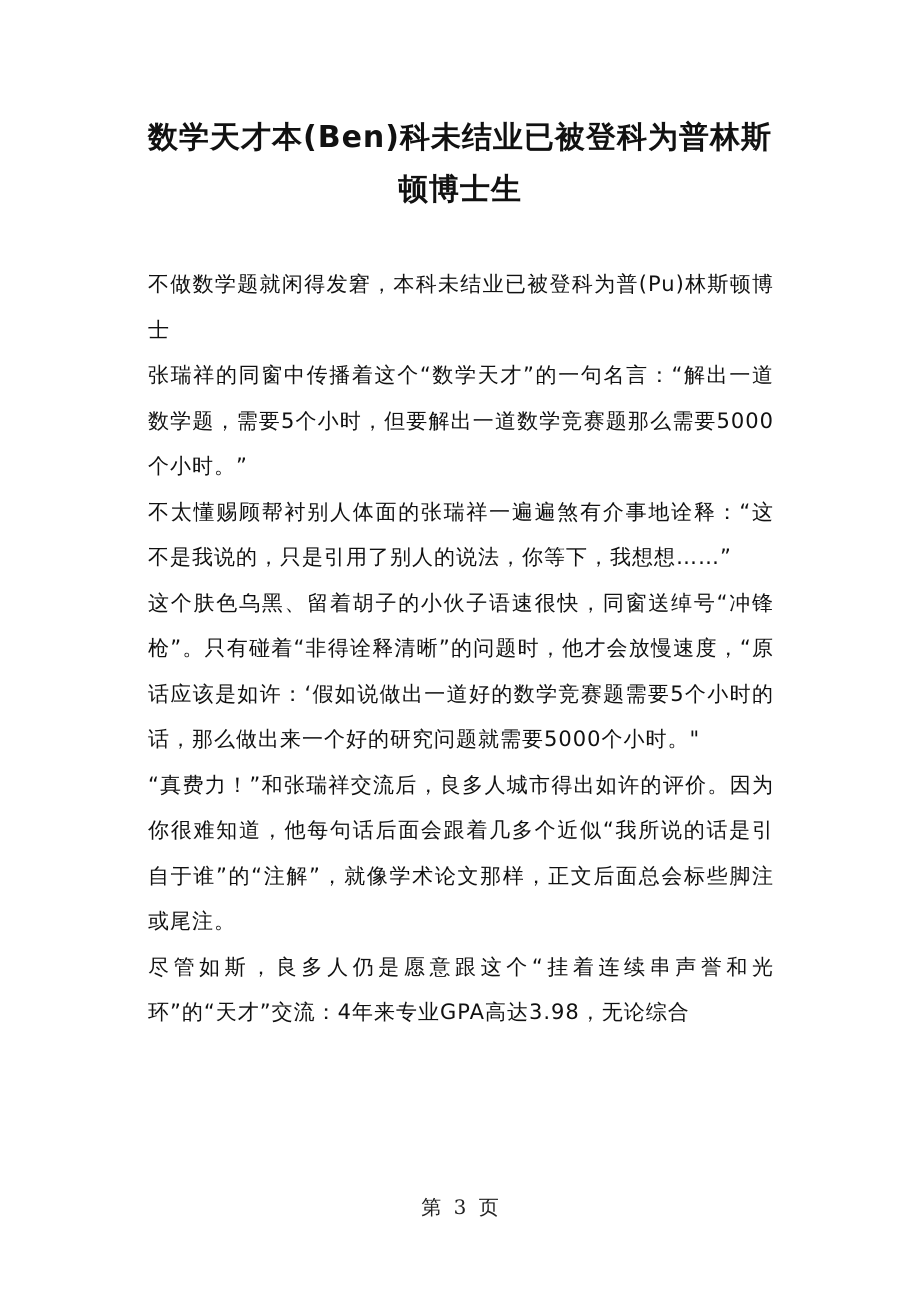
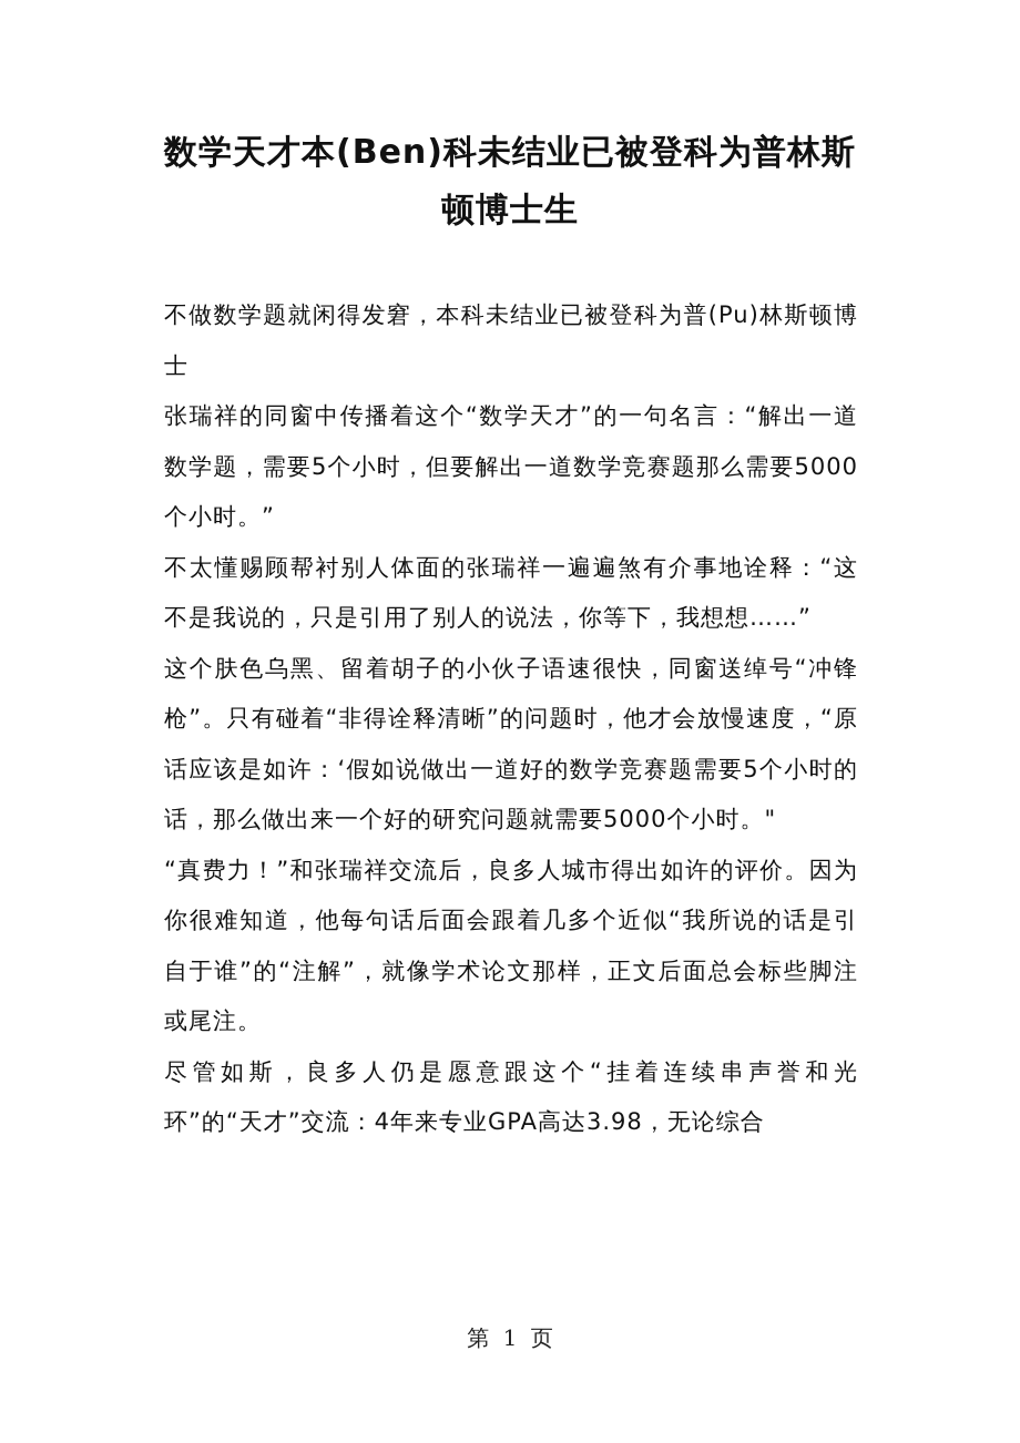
  数学天才本(Ben)科未结业已被登科为普林斯顿博士生
  不做数学题就闲得发窘，本科未结业已被登科为普(Pu)林斯顿博士
  张瑞祥的同窗中传播着这个“数学天才”的一句名言：“解出一道数学题，需要5个小时，但要解出一道数学竞赛题那么需要5000个小时。”
  不太懂赐顾帮衬别人体面的张瑞祥一遍遍煞有介事地诠释：“这不是我说的，只是引用了别人的说法，你等下，我想想……”
  这个肤色乌黑、留着胡子的小伙子语速很快，同窗送绰号“冲锋枪”。只有碰着“非得诠释清晰”的问题时，他才会放慢速度，“原话应该是如许：‘假如说做出一道好的数学竞赛题需要5个小时的话，那么做出来一个好的研究问题就需要5000个小时。"
  “真费力！”和张瑞祥交流后，良多人城市得出如许的评价。因为你很难知道，他每句话后面会跟着几多个近似“我所说的话是引自于谁”的“注解”，就像学术论文那样，正文后面总会标些脚注或尾注。
  尽管如斯，良多人仍是愿意跟这个“挂着连续串声誉和光环”的“天才”交流：4年来专业GPA高达3.98，无论综合
- 第 3 页
+ 第 1 页
